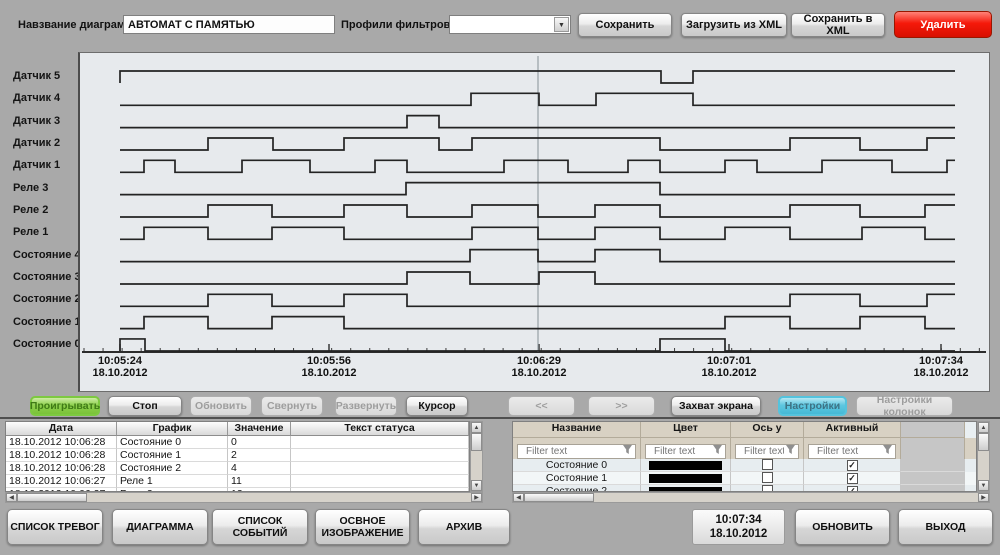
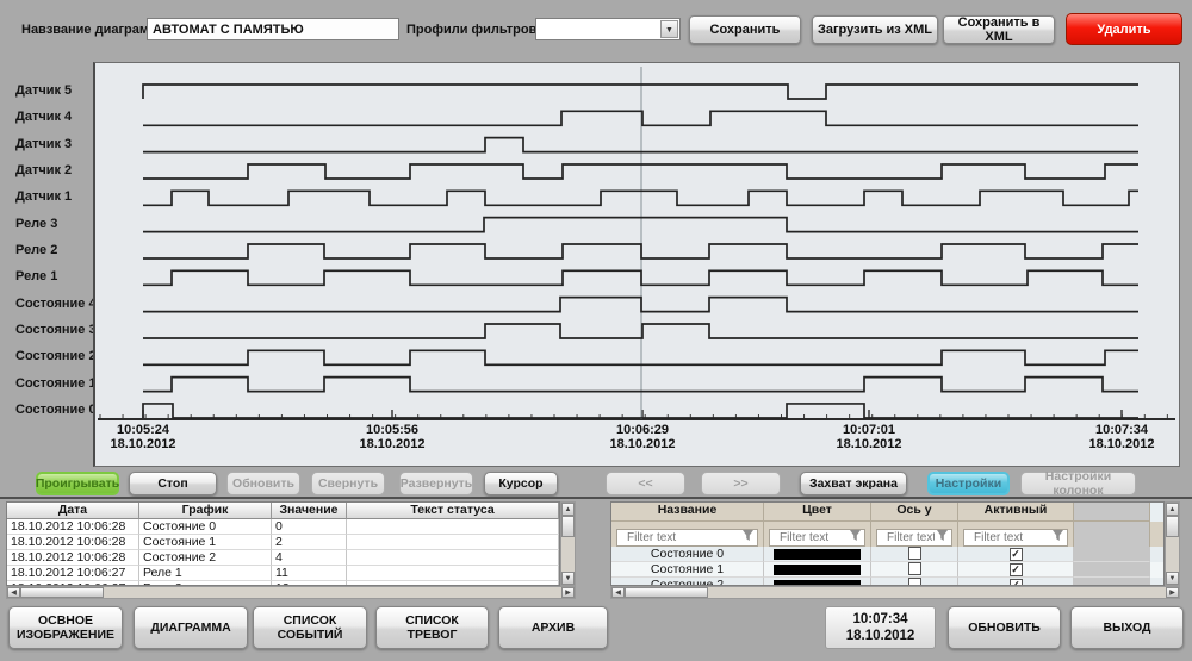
  Навзвание диаграм
  АВТОМАТ С ПАМЯТЬЮ
  Профили фильтров
  Сохранить
  Загрузить из XML
  Сохранить в XML
  Удалить
  Датчик 5
  Датчик 4
  Датчик 3
  Датчик 2
  Датчик 1
  Реле 3
  Реле 2
  Реле 1
  Состояние
  Состояние
  Состояние
  Состояние
  Состояние
  10:05:24
  18.10.2012
  10:05:56
  18.10.2012
  10:06:29
  18.10.2012
  10:07:01
  18.10.2012
  10:07:34
  18.10.2012
  Проигрывать
  Стоп
  Обновить
  Свернуть
  Развернуть
  Курсор
  <<
  >>
  Захват экрана
  Настройки
  Настройки колонок
  Дата
  График
  Значение
  Текст статуса
  18.10.2012 10:06:28
  Состояние 0
  0
  18.10.2012 10:06:28
  Состояние 1
  2
  18.10.2012 10:06:28
  Состояние 2
  4
  18.10.2012 10:06:27
  Реле 1
  11
  Название
  Цвет
  Ось у
  Активный
  Filter text
  Filter text
  Filter text
  Filter text
  Состояние 0
  ✓
  Состояние 1
  ✓
- СПИСОК ТРЕВОГ
+ ОСВНОЕ ИЗОБРАЖЕНИЕ
  ДИАГРАММА
  СПИСОК СОБЫТИЙ
- ОСВНОЕ ИЗОБРАЖЕНИЕ
+ СПИСОК ТРЕВОГ
  АРХИВ
  10:07:34
  18.10.2012
  ОБНОВИТЬ
  ВЫХОД
